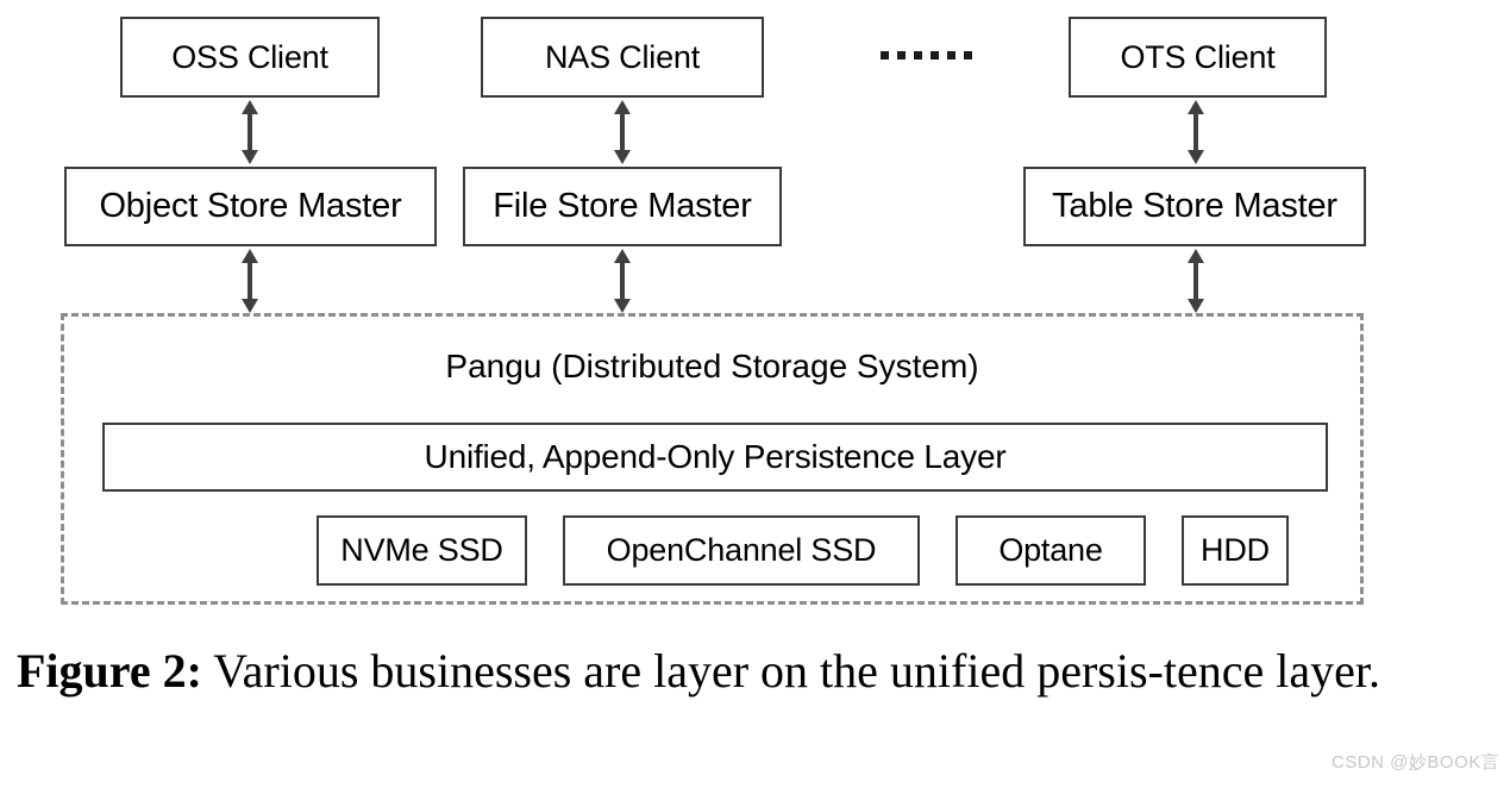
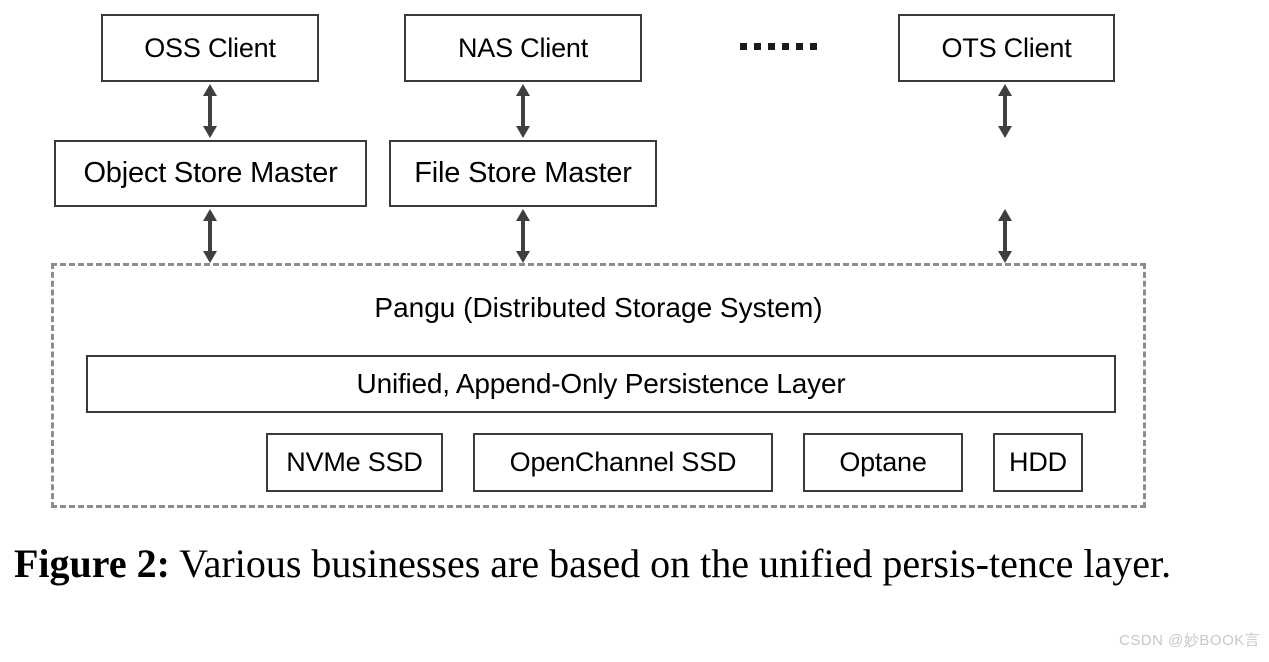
  OSS Client
  NAS Client
  OTS Client
  Object Store Master
  File Store Master
- Table Store Master
  Pangu (Distributed Storage System)
  Unified, Append-Only Persistence Layer
  NVMe SSD
  OpenChannel SSD
  Optane
  HDD
- Figure 2: Various businesses are layer on the unified persis-tence layer.
+ Figure 2: Various businesses are based on the unified persis-tence layer.
  CSDN @妙BOOK言
